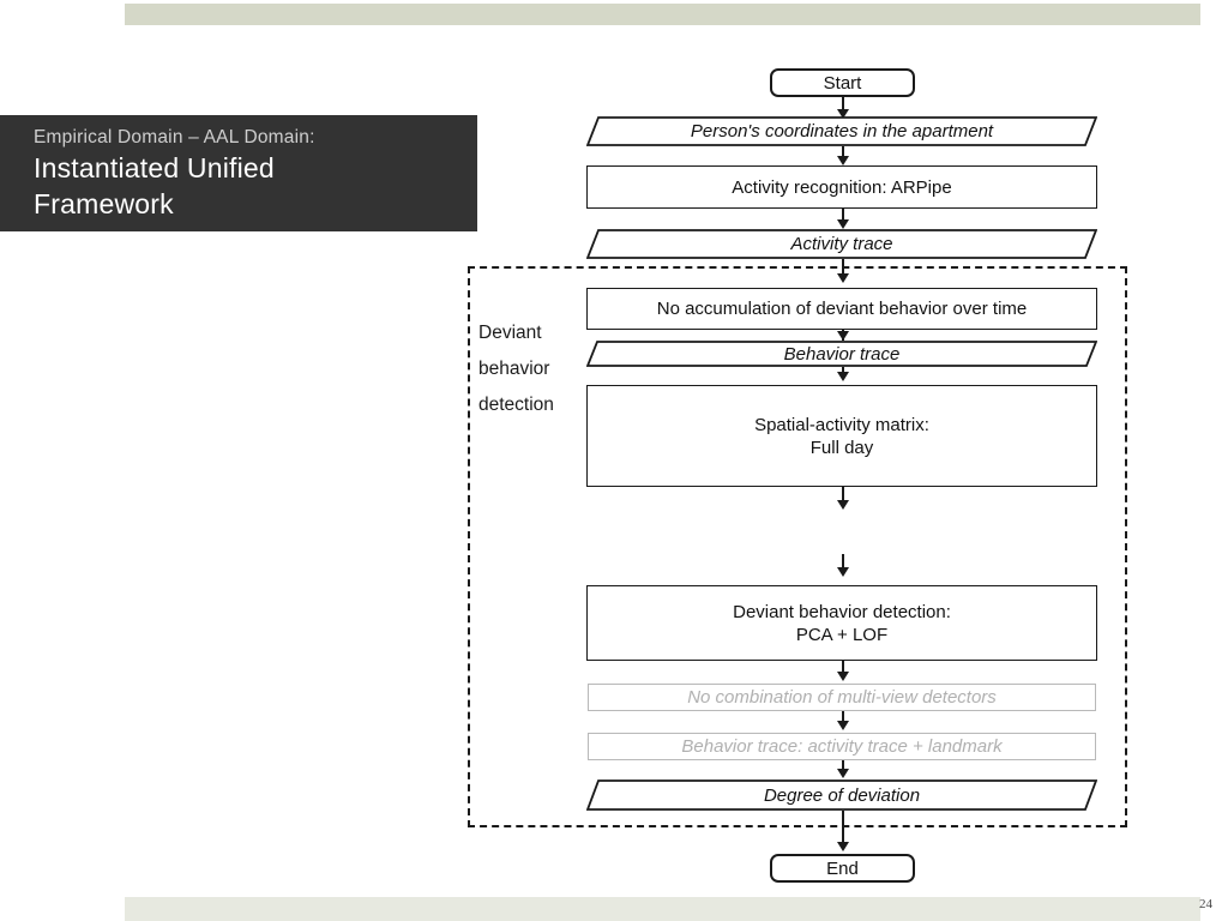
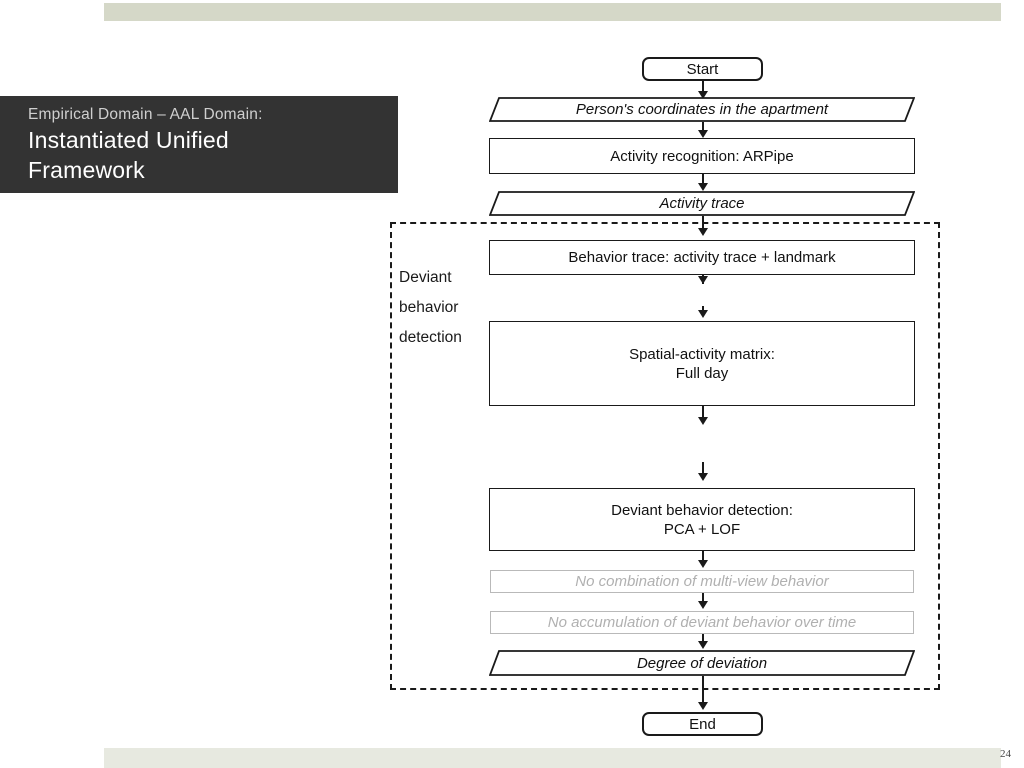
  Empirical Domain – AAL Domain:
  Instantiated Unified
  Framework
  24
  Deviant
  behavior
  detection
  Start
  Person's coordinates in the apartment
  Activity recognition: ARPipe
  Activity trace
- No accumulation of deviant behavior over time
+ Behavior trace: activity trace + landmark
- Behavior trace
  Spatial-activity matrix:
  Full day
  Deviant behavior detection:
  PCA + LOF
- No combination of multi-view detectors
+ No combination of multi-view behavior
- Behavior trace: activity trace + landmark
+ No accumulation of deviant behavior over time
  Degree of deviation
  End
